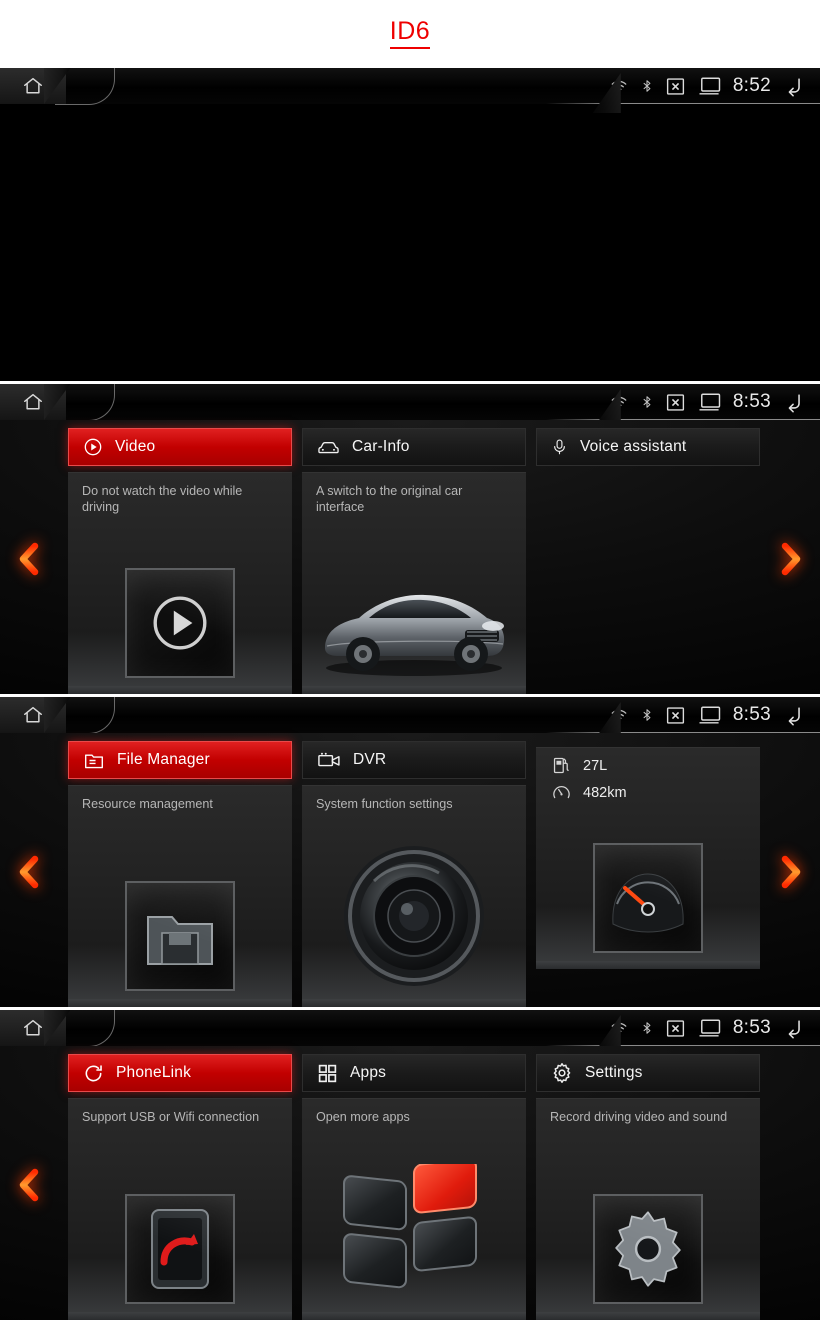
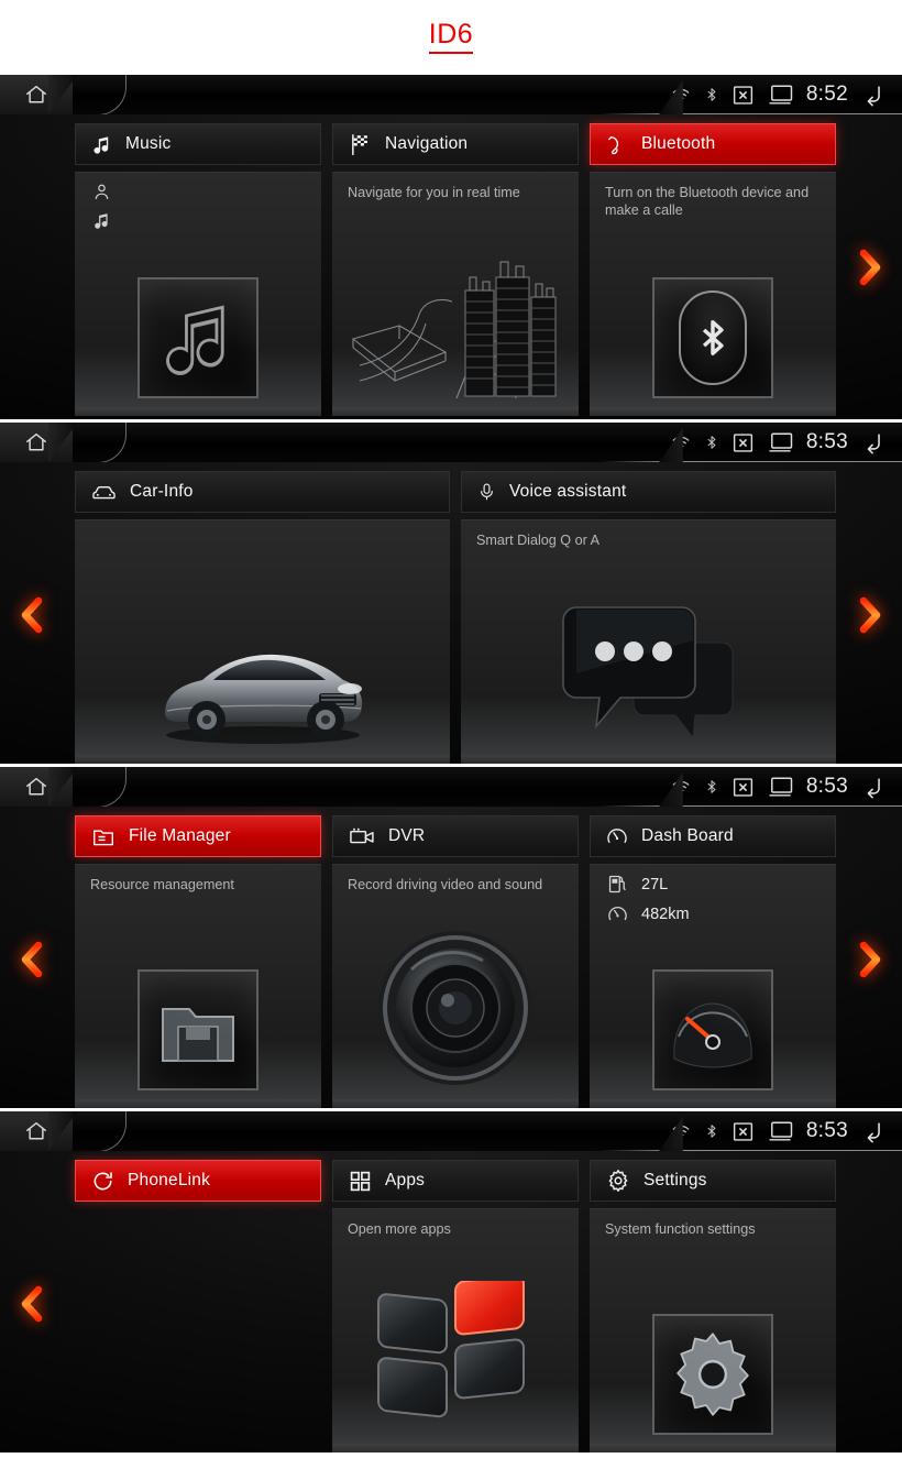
  ID6
  8:52
+ Music
+ Navigation
+ Navigate for you in real time
+ Bluetooth
+ Turn on the Bluetooth device and make a calle
  8:53
- Video
- Do not watch the video while driving
  Car-Info
- A switch to the original car interface
  Voice assistant
+ Smart Dialog Q or A
  8:53
  File Manager
  Resource management
  DVR
- System function settings
+ Record driving video and sound
+ Dash Board
  27L
  482km
  8:53
  PhoneLink
- Support USB or Wifi connection
  Apps
  Open more apps
  Settings
- Record driving video and sound
+ System function settings
